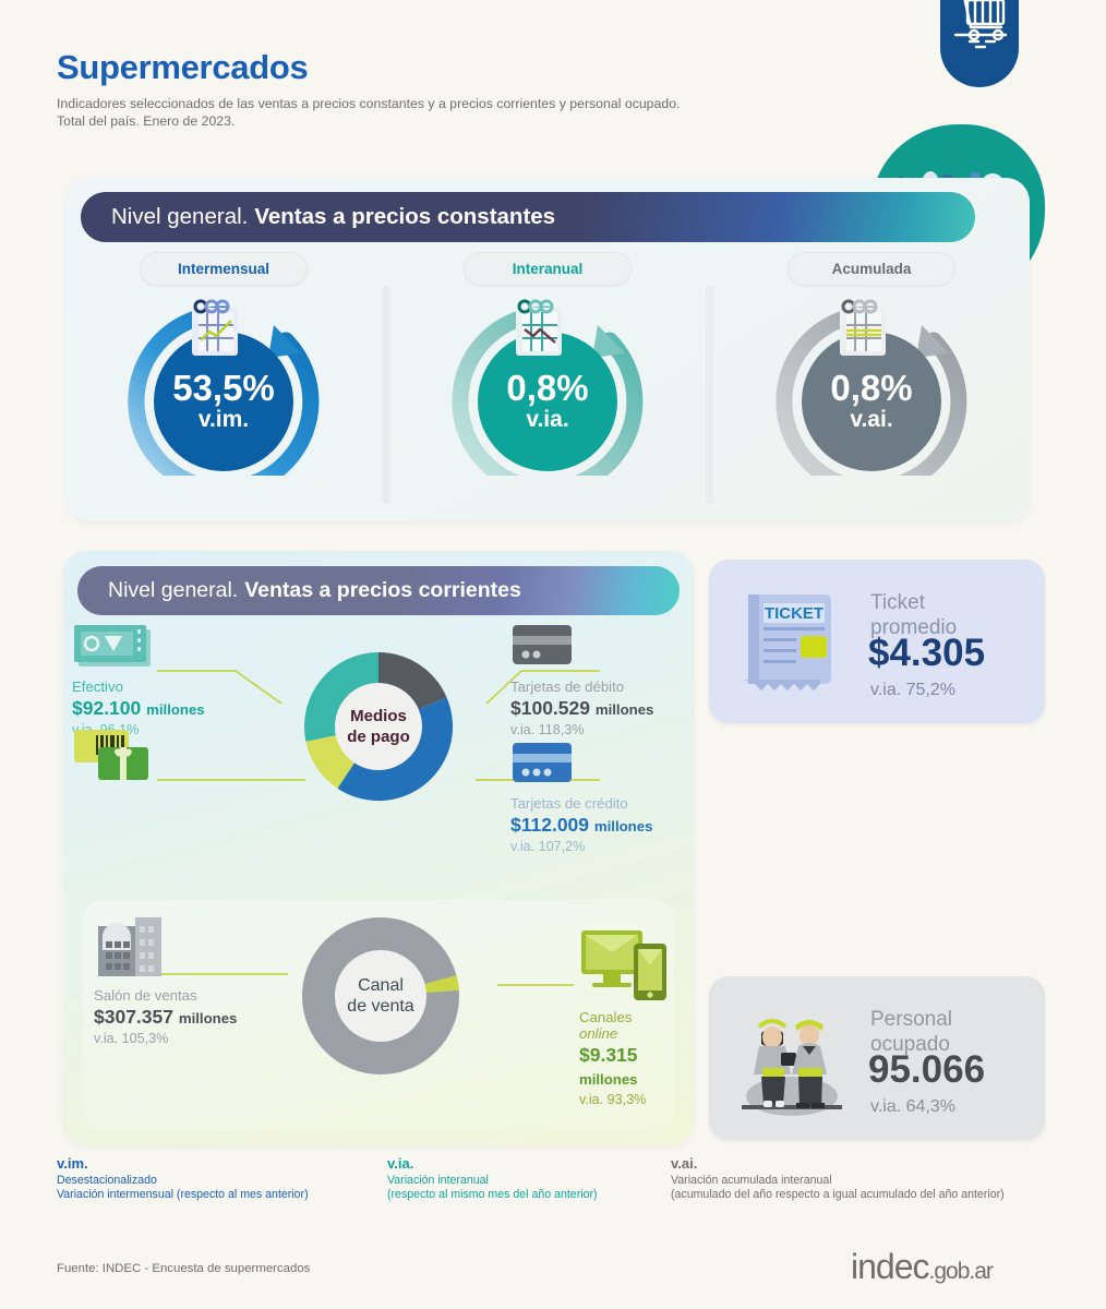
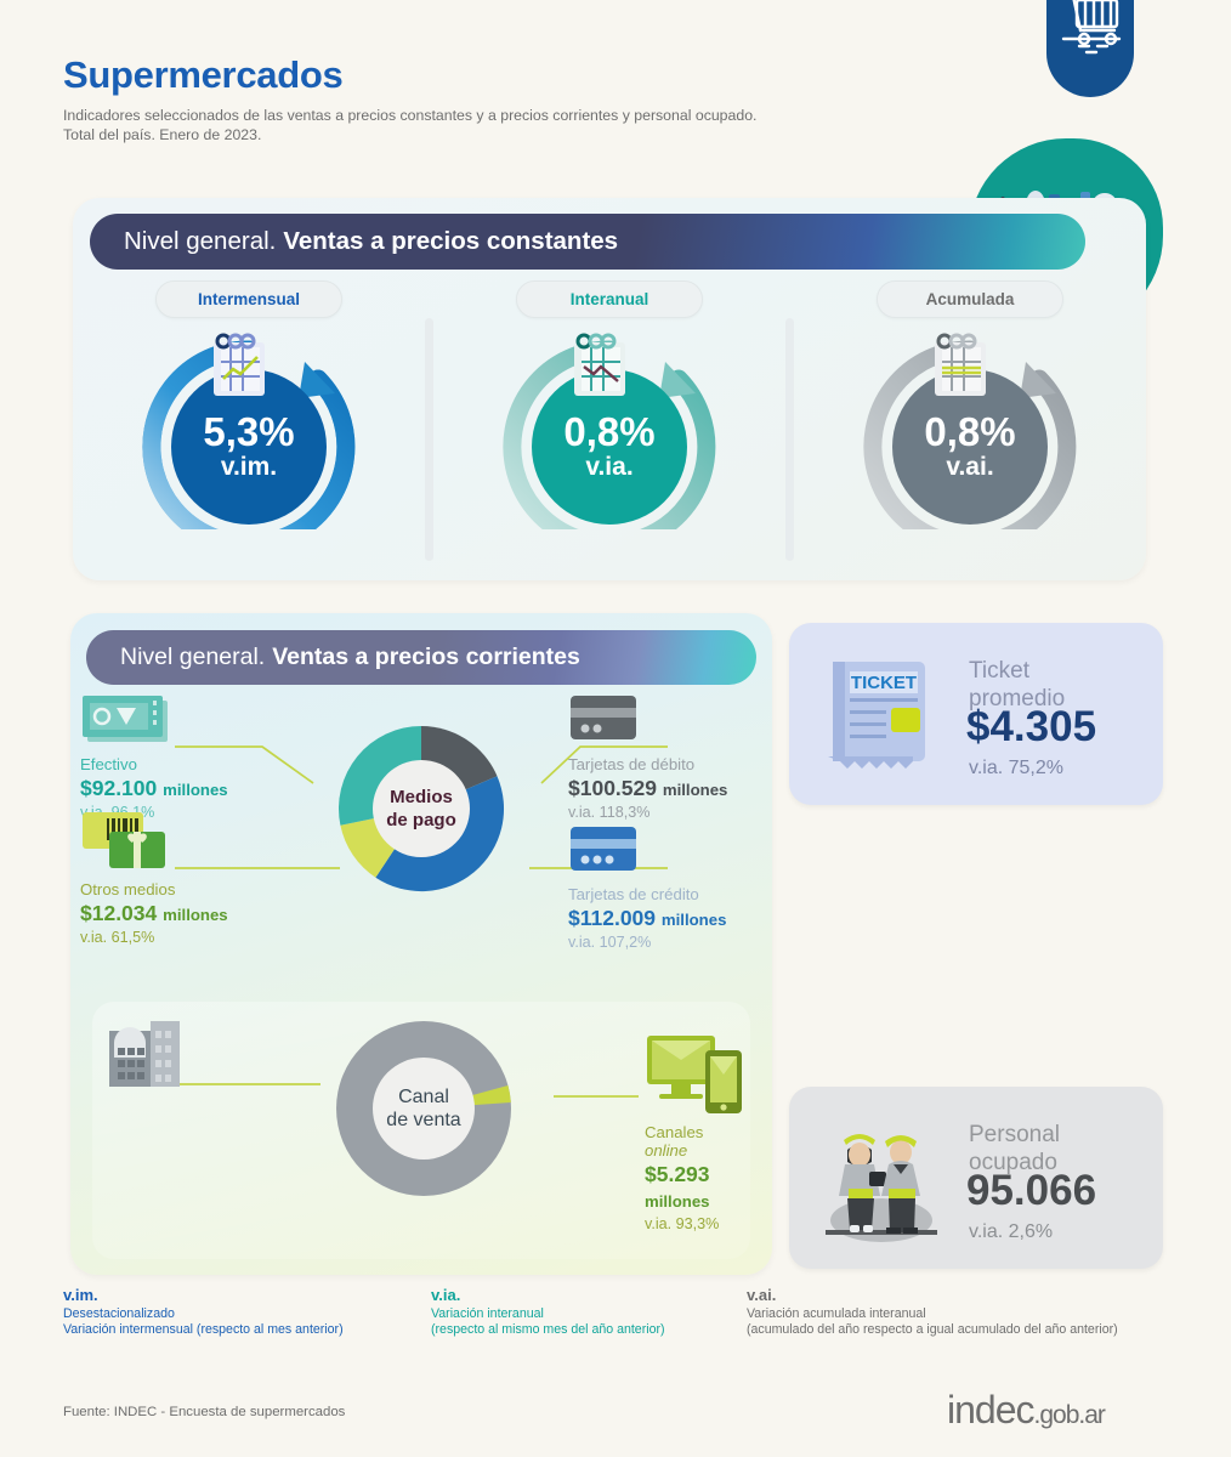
  Supermercados
  Indicadores seleccionados de las ventas a precios constantes y a precios corrientes y personal ocupado.
  Total del país. Enero de 2023.
  Nivel general.
  Ventas a precios constantes
  Intermensual
- 53,5%
+ 5,3%
  v.im.
  Interanual
  0,8%
  v.ia.
  Acumulada
  0,8%
  v.ai.
  Nivel general.
  Ventas a precios corrientes
  Efectivo
  $92.100 millones
+ Otros medios
+ $12.034 millones
+ v.ia. 61,5%
  Tarjetas de débito
  $100.529 millones
  v.ia. 118,3%
  Tarjetas de crédito
  $112.009 millones
  v.ia. 107,2%
  Medios
  de pago
- Salón de ventas
- $307.357 millones
- v.ia. 105,3%
  Canales online
- $9.315 millones
+ $5.293 millones
  v.ia. 93,3%
  Canal
  de venta
  TICKET
  Ticket
  promedio
  $4.305
  v.ia. 75,2%
  Personal
  ocupado
  95.066
- v.ia. 64,3%
+ v.ia. 2,6%
  v.im.
  Desestacionalizado
  Variación intermensual (respecto al mes anterior)
  v.ia.
  Variación interanual
  (respecto al mismo mes del año anterior)
  v.ai.
  Variación acumulada interanual
  (acumulado del año respecto a igual acumulado del año anterior)
  Fuente: INDEC - Encuesta de supermercados
  indec.gob.ar
